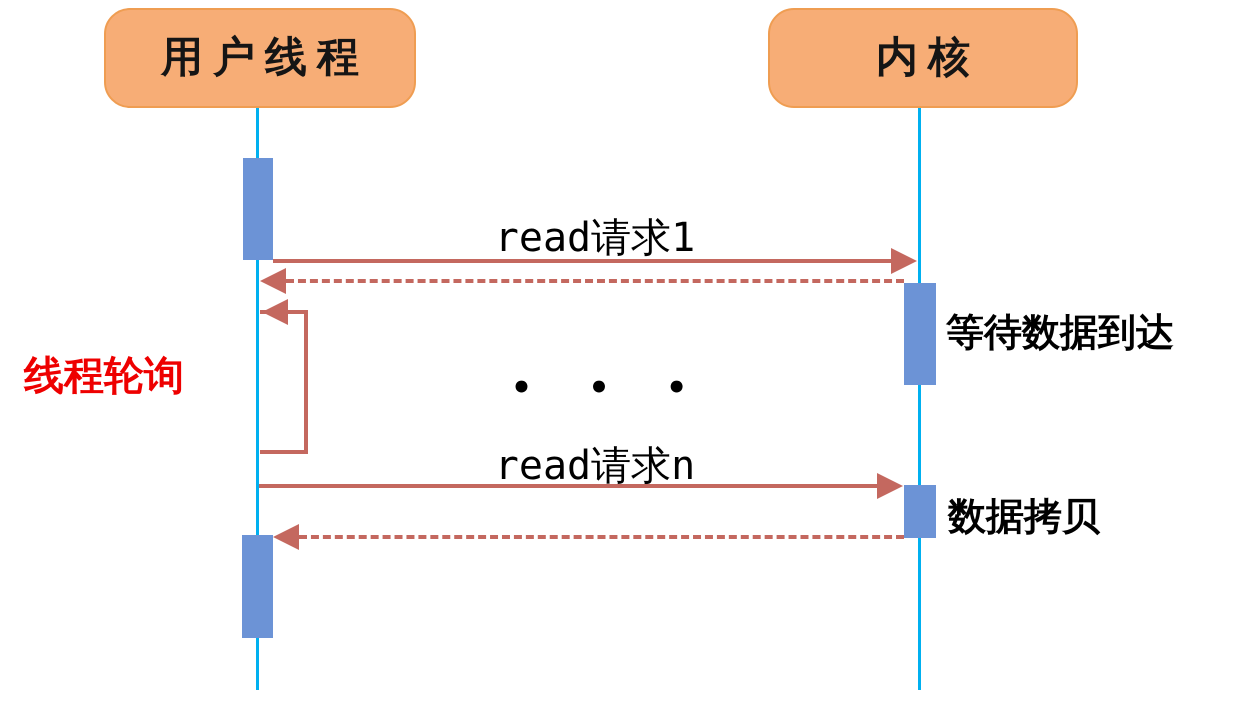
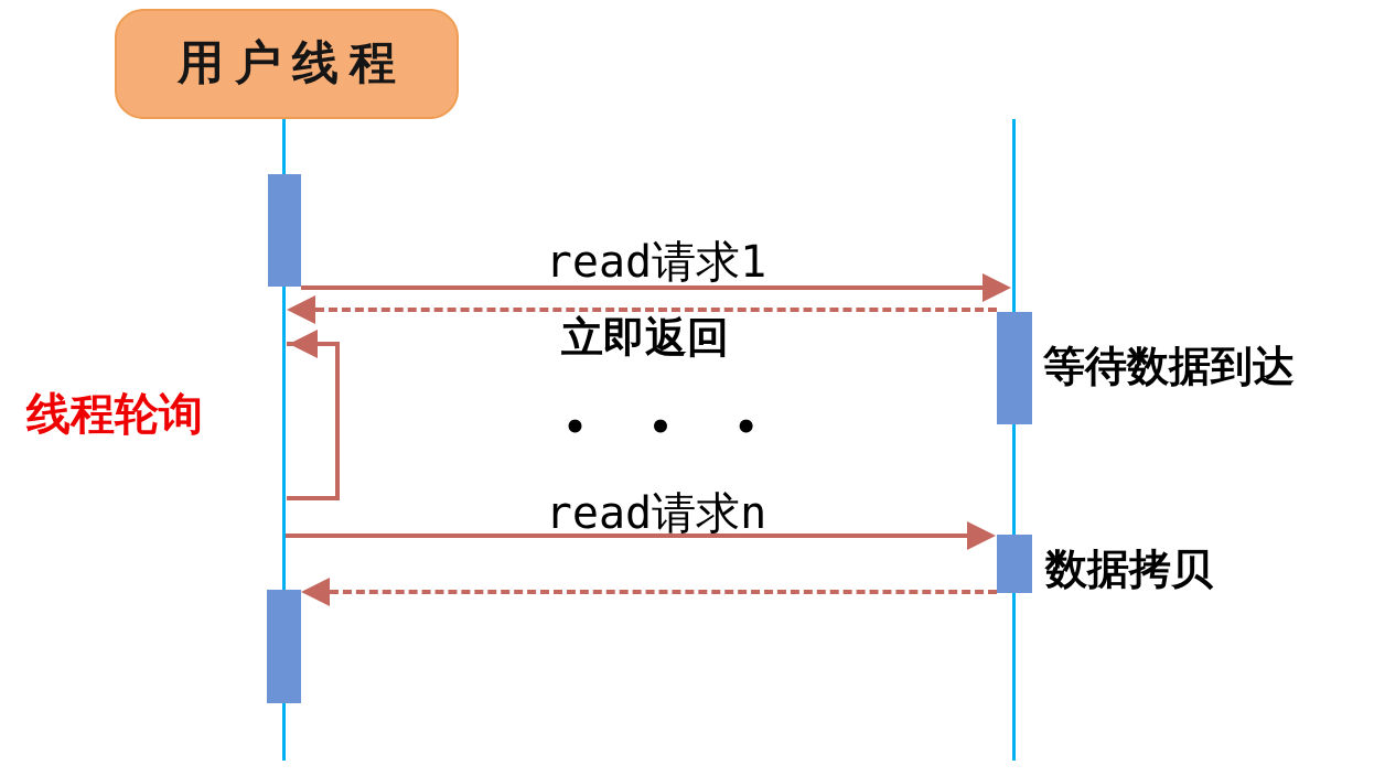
  用户线程
- 内核
  read请求1
+ 立即返回
  线程轮询
  等待数据到达
  • • •
  read请求n
  数据拷贝
